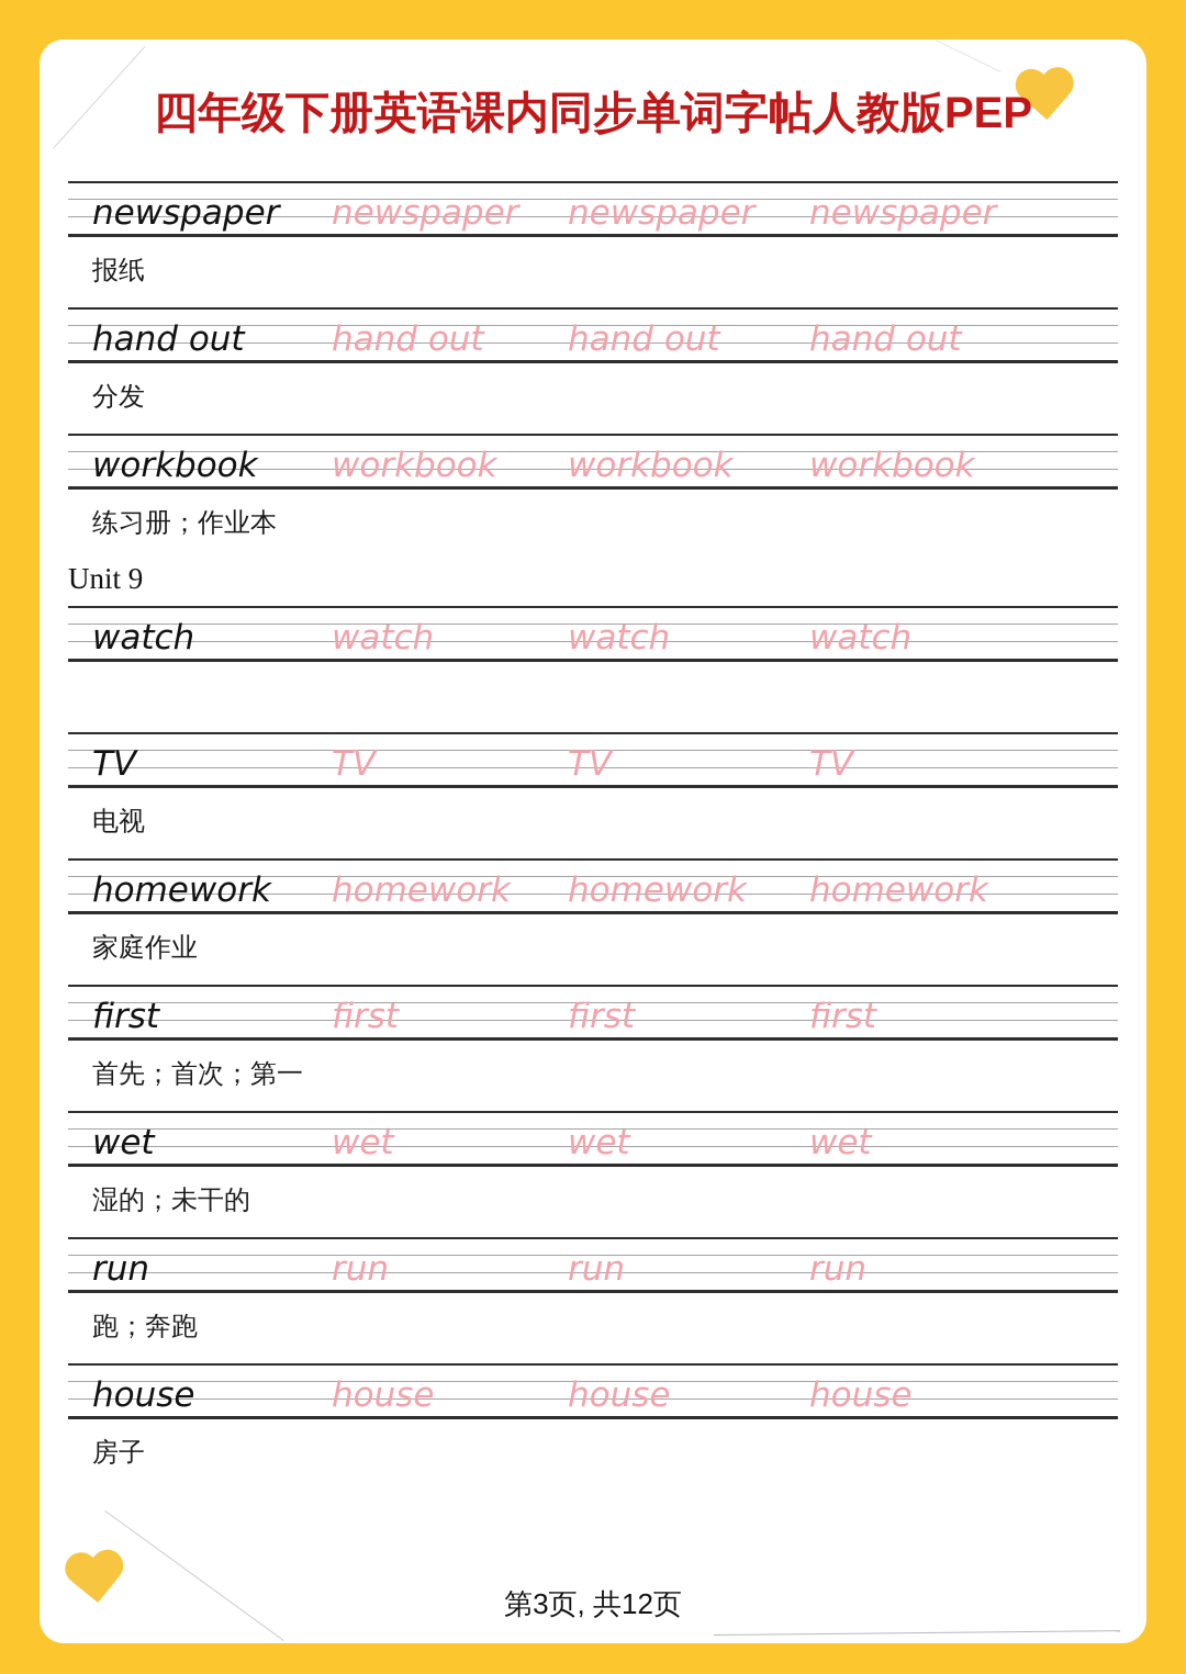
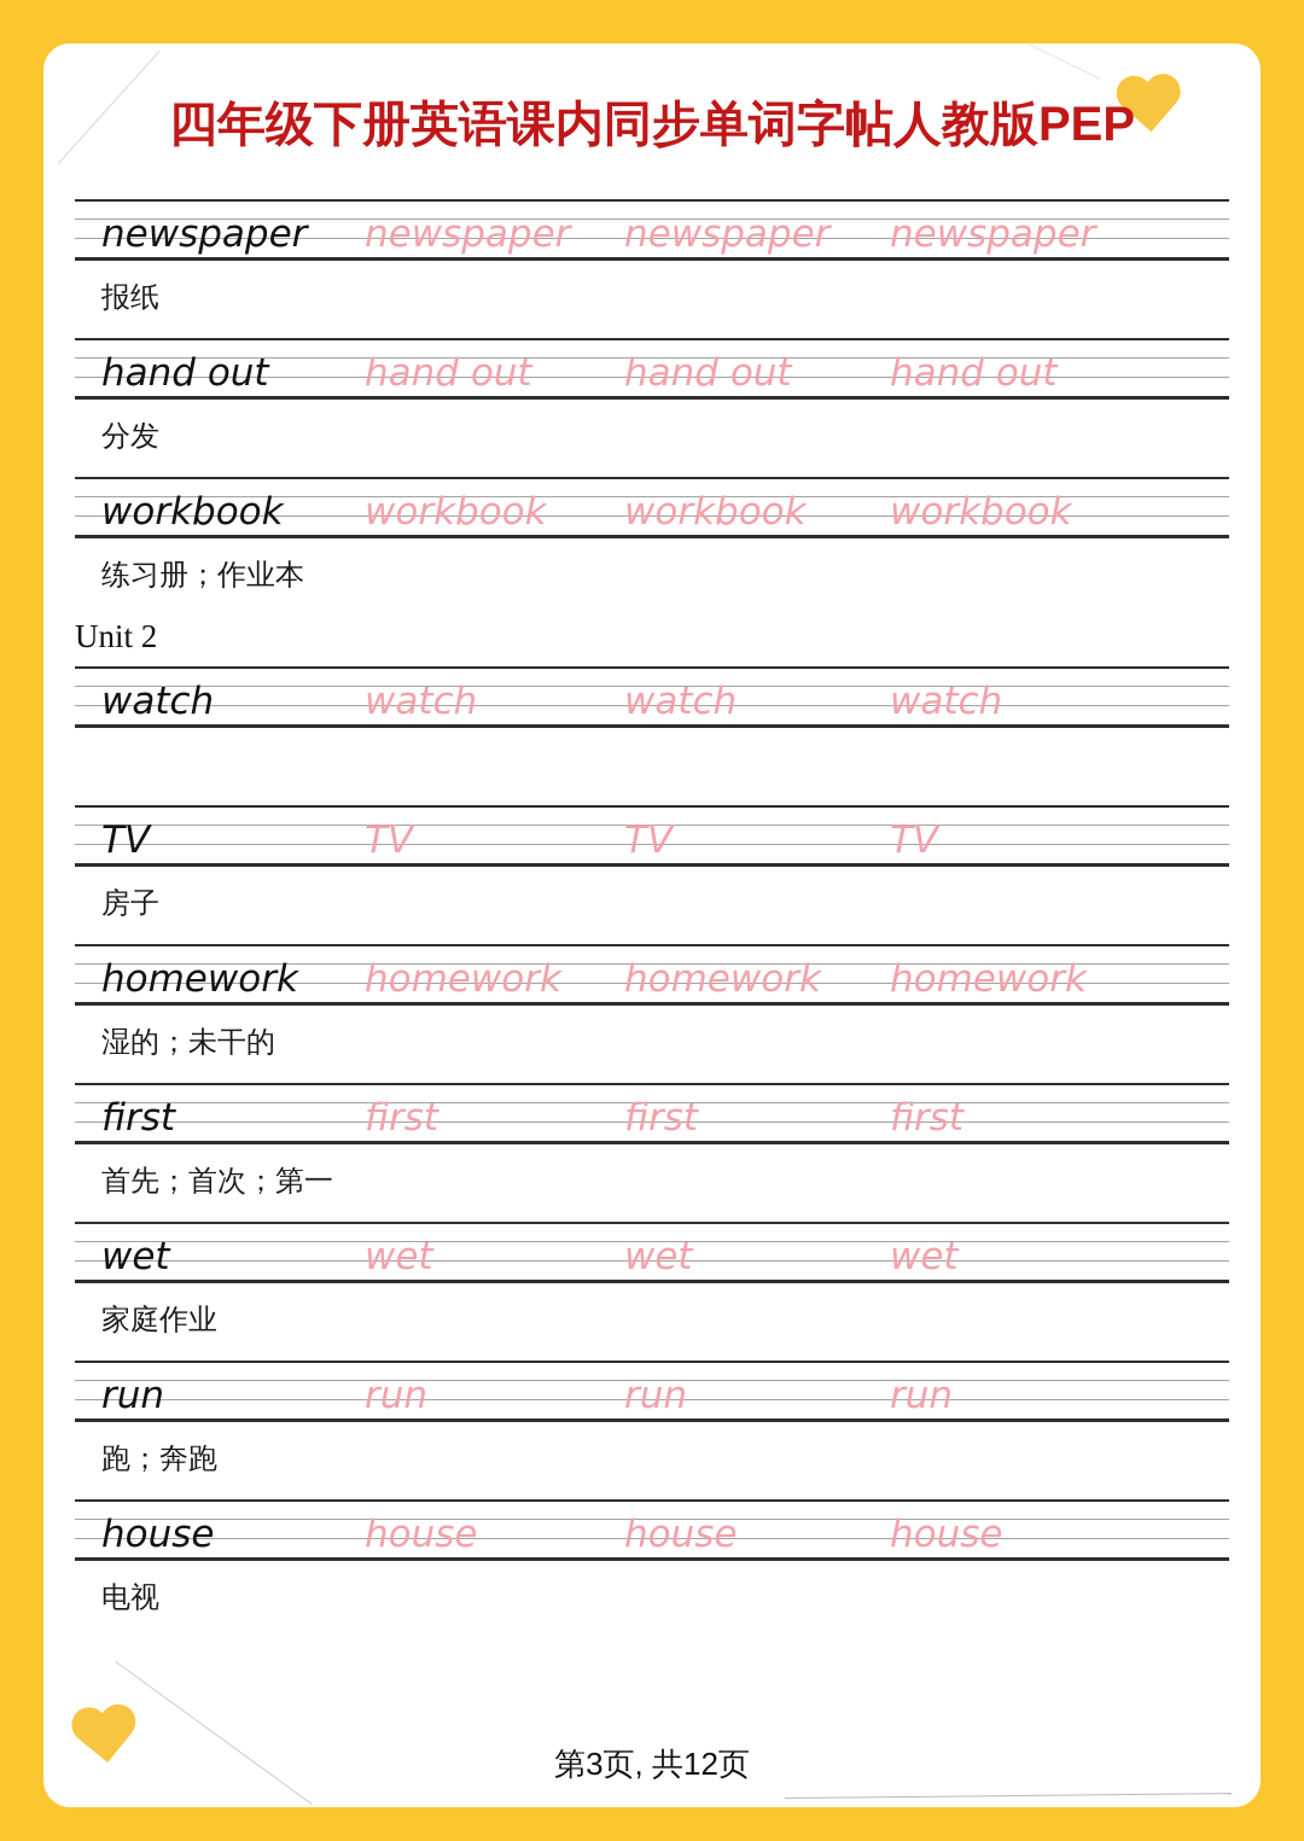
  四年级下册英语课内同步单词字帖人教版PEP
  newspaper
  newspaper
  newspaper
  newspaper
  报纸
  hand out
  hand out
  hand out
  hand out
  分发
  workbook
  workbook
  workbook
  workbook
  练习册；作业本
- Unit 9
+ Unit 2
  watch
  watch
  watch
  watch
  TV
  TV
  TV
  TV
- 电视
+ 房子
  homework
  homework
  homework
  homework
- 家庭作业
+ 湿的；未干的
  first
  first
  first
  first
  首先；首次；第一
  wet
  wet
  wet
  wet
- 湿的；未干的
+ 家庭作业
  run
  run
  run
  run
  跑；奔跑
  house
  house
  house
  house
- 房子
+ 电视
  第3页, 共12页
